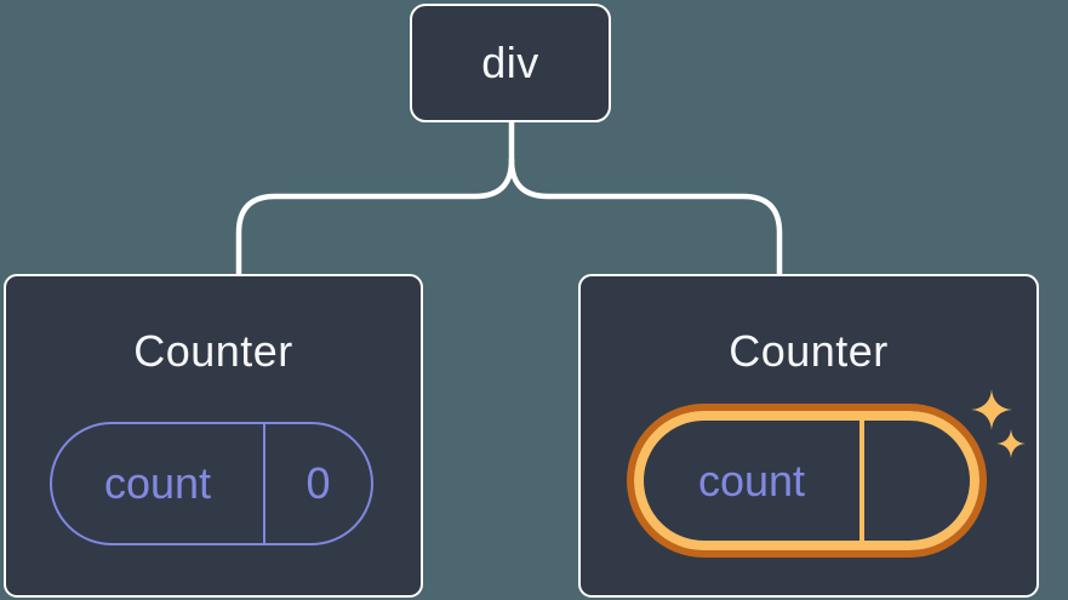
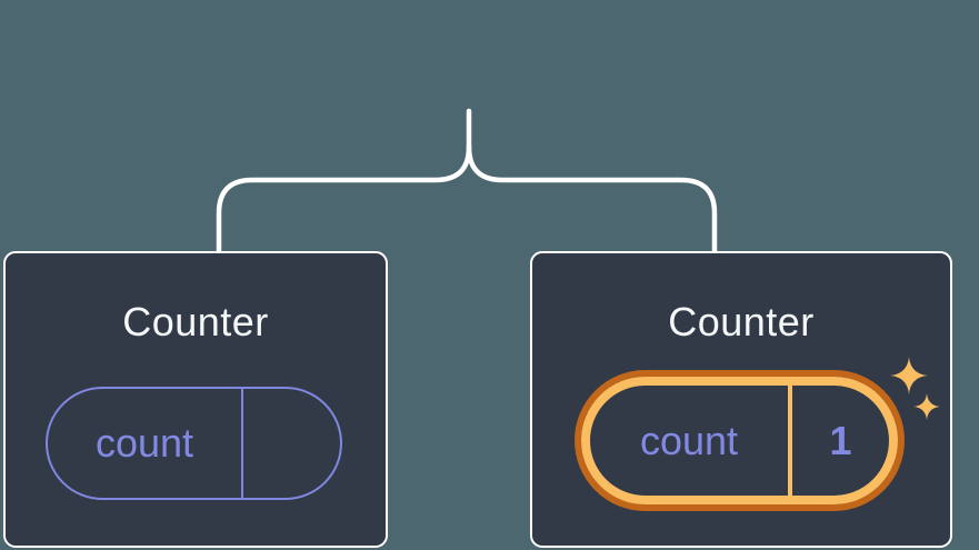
- div
  Counter
  count
- 0
  Counter
  count
+ 1
